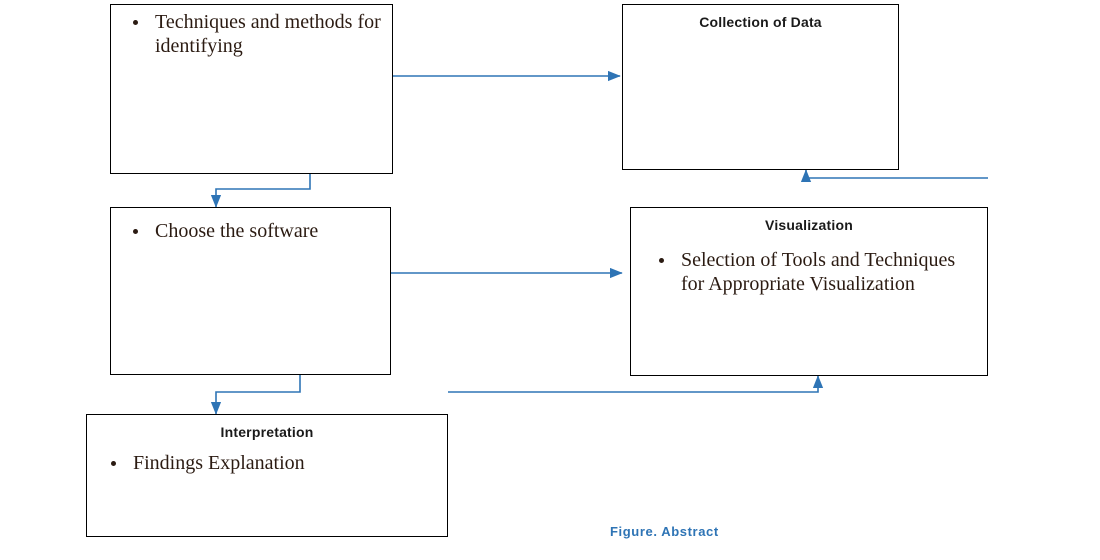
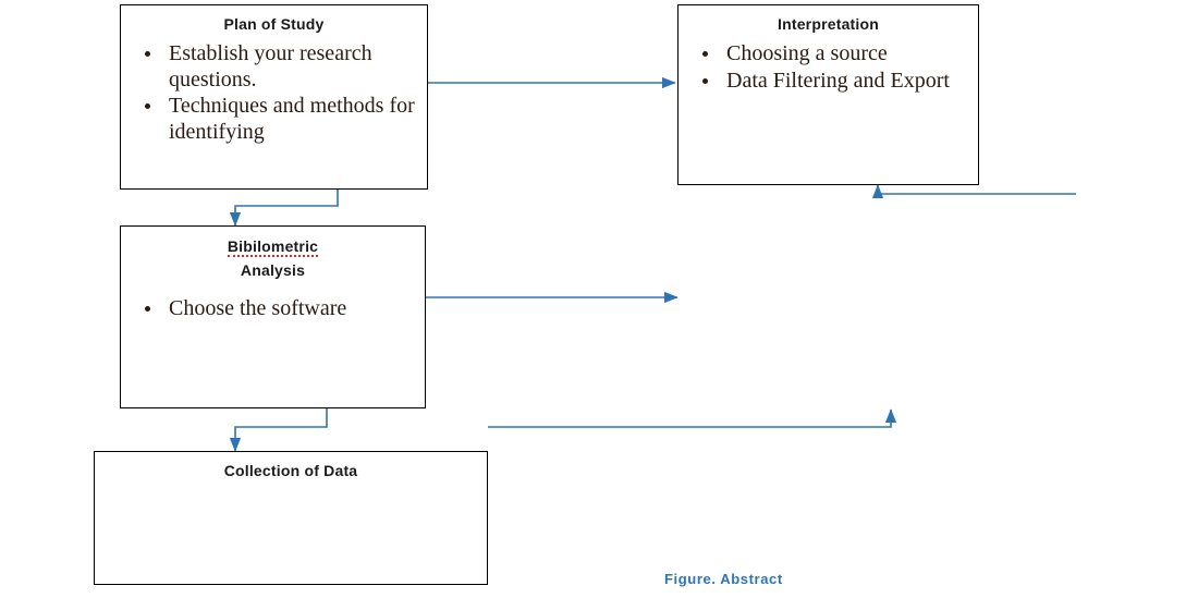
+ Plan of Study
+ Establish your research questions.
  Techniques and methods for identifying
- Collection of Data
+ Interpretation
+ Choosing a source
+ Data Filtering and Export
+ Bibilometric
+ Analysis
  Choose the software
- Visualization
- Selection of Tools and Techniques for Appropriate Visualization
- Interpretation
+ Collection of Data
- Findings Explanation
  Figure. Abstract
